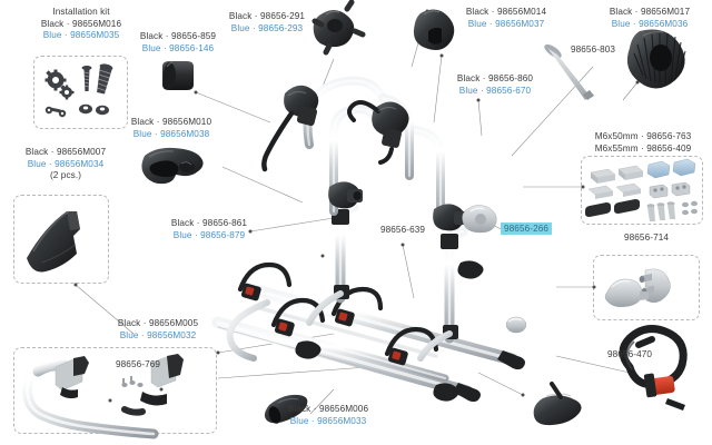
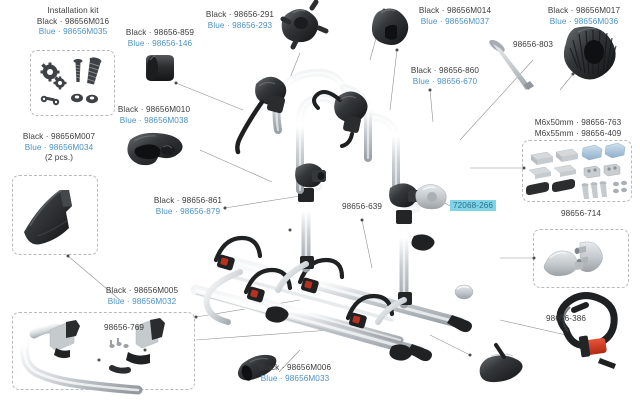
  Installation kit
  Black · 98656M016
  Blue · 98656M035
  Black · 98656-859
  Blue · 98656-146
  Black · 98656-291
  Blue · 98656-293
  Black · 98656M014
  Blue · 98656M037
  Black · 98656M017
  Blue · 98656M036
  98656-803
  Black · 98656-860
  Blue · 98656-670
  Black · 98656M010
  Blue · 98656M038
  Black · 98656M007
  Blue · 98656M034
  (2 pcs.)
  M6x50mm · 98656-763
  M6x55mm · 98656-409
  Black · 98656-861
  Blue · 98656-879
  98656-639
- 98656-266
+ 72068-266
  98656-714
- 98656-470
+ 98656-386
  Black · 98656M005
  Blue · 98656M032
  98656-769
  Black · 98656M006
  Blue · 98656M033
